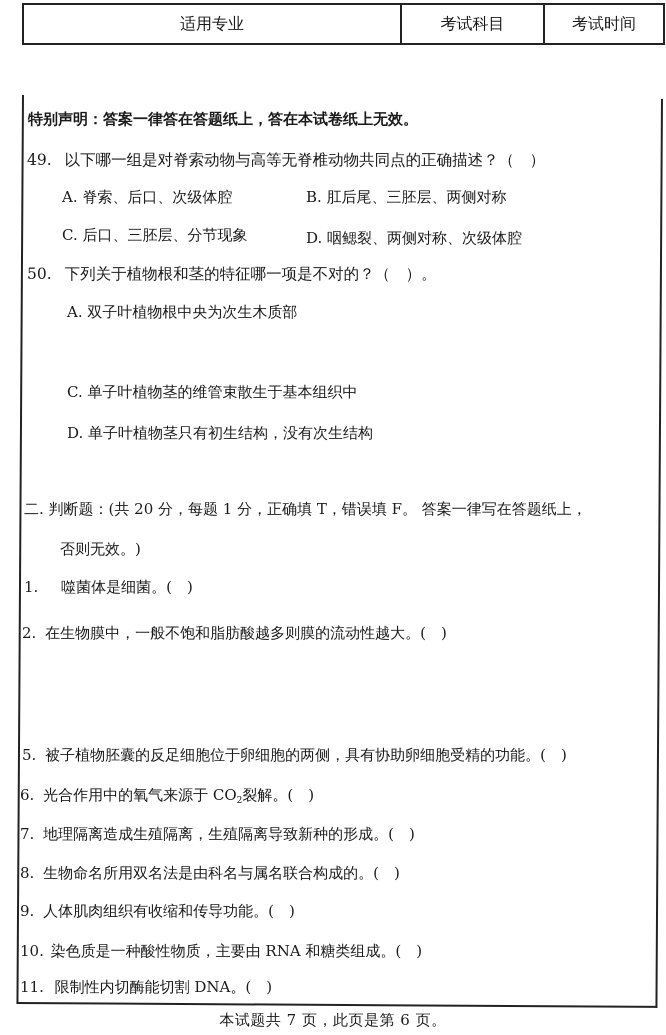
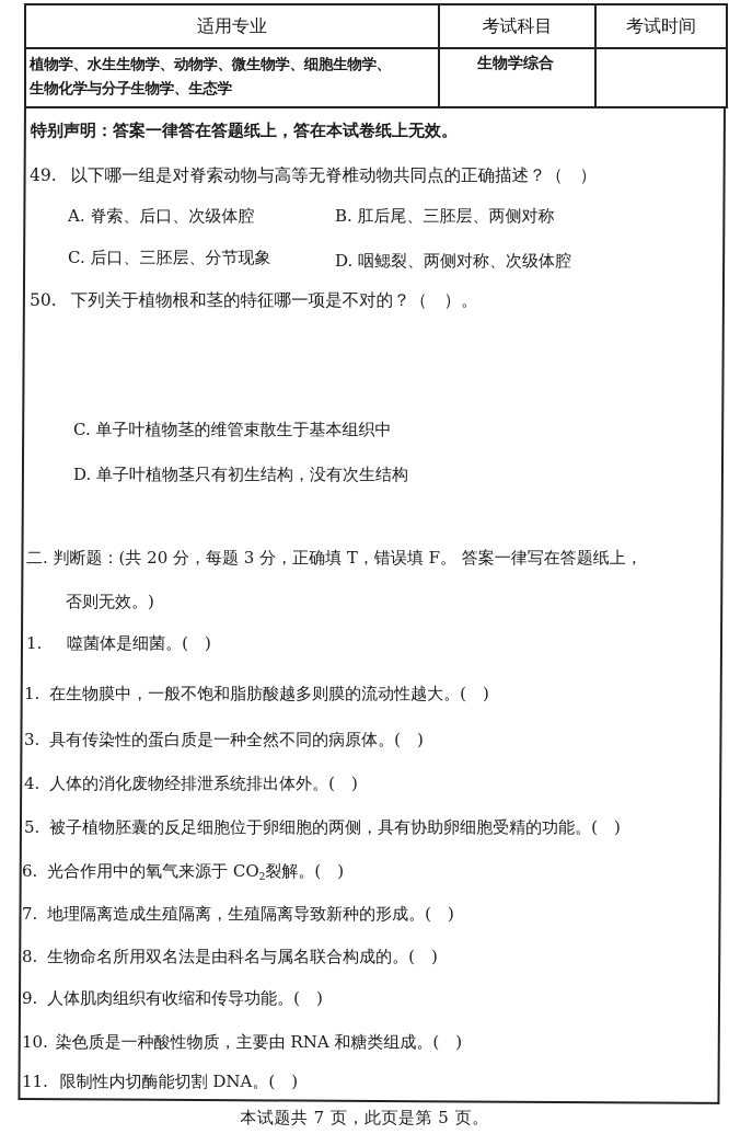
  适用专业	考试科目	考试时间
+ 植物学、水生生物学、动物学、微生物学、细胞生物学、 生物化学与分子生物学、生态学	生物学综合
  特别声明：答案一律答在答题纸上，答在本试卷纸上无效。
  49. 以下哪一组是对脊索动物与高等无脊椎动物共同点的正确描述？（ ）
  A. 脊索、后口、次级体腔
  B. 肛后尾、三胚层、两侧对称
  C. 后口、三胚层、分节现象
  D. 咽鳃裂、两侧对称、次级体腔
  50. 下列关于植物根和茎的特征哪一项是不对的？（ ）。
- A. 双子叶植物根中央为次生木质部
  C. 单子叶植物茎的维管束散生于基本组织中
  D. 单子叶植物茎只有初生结构，没有次生结构
- 二. 判断题：(共 20 分，每题 1 分，正确填 T，错误填 F。 答案一律写在答题纸上，
+ 二. 判断题：(共 20 分，每题 3 分，正确填 T，错误填 F。 答案一律写在答题纸上，
  否则无效。)
  1. 噬菌体是细菌。( )
- 2. 在生物膜中，一般不饱和脂肪酸越多则膜的流动性越大。( )
+ 1. 在生物膜中，一般不饱和脂肪酸越多则膜的流动性越大。( )
+ 3. 具有传染性的蛋白质是一种全然不同的病原体。( )
+ 4. 人体的消化废物经排泄系统排出体外。( )
  5. 被子植物胚囊的反足细胞位于卵细胞的两侧，具有协助卵细胞受精的功能。( )
  6. 光合作用中的氧气来源于 CO2裂解。( )
  7. 地理隔离造成生殖隔离，生殖隔离导致新种的形成。( )
  8. 生物命名所用双名法是由科名与属名联合构成的。( )
  9. 人体肌肉组织有收缩和传导功能。( )
  10. 染色质是一种酸性物质，主要由 RNA 和糖类组成。( )
  11. 限制性内切酶能切割 DNA。( )
- 本试题共 7 页，此页是第 6 页。
+ 本试题共 7 页，此页是第 5 页。
